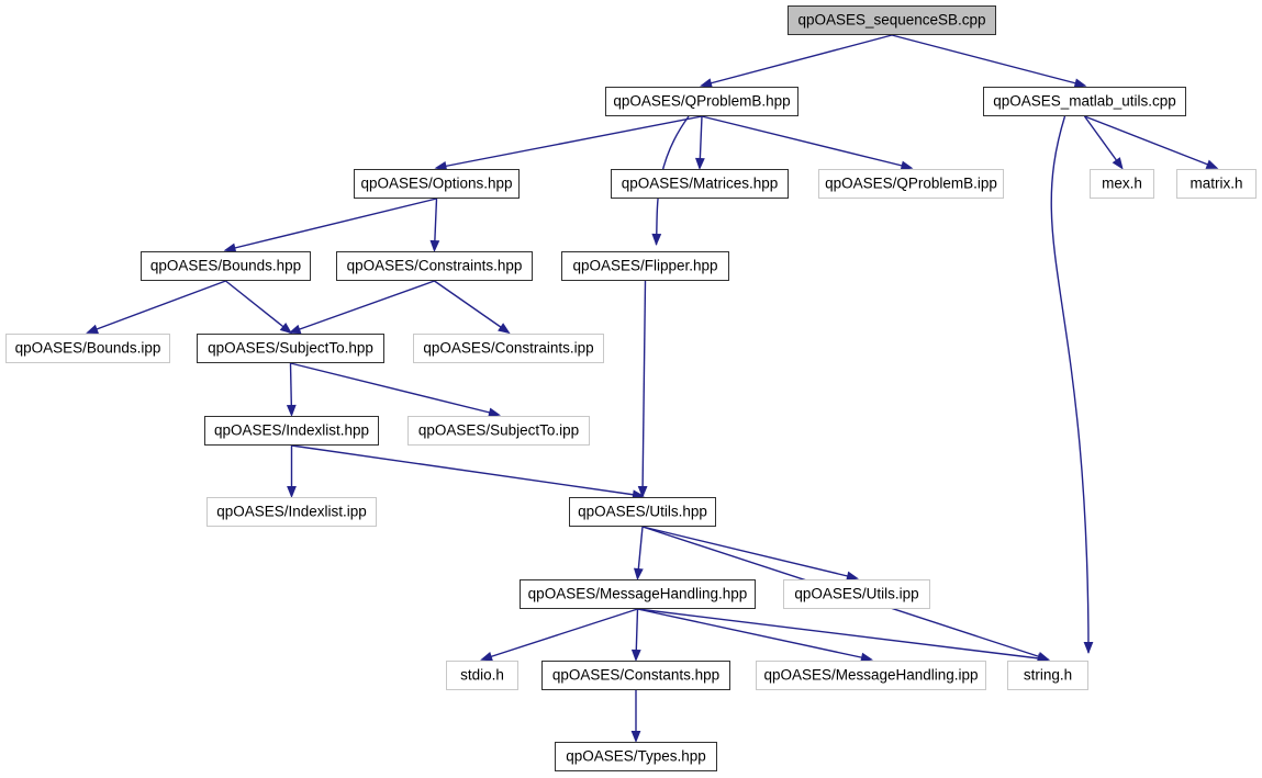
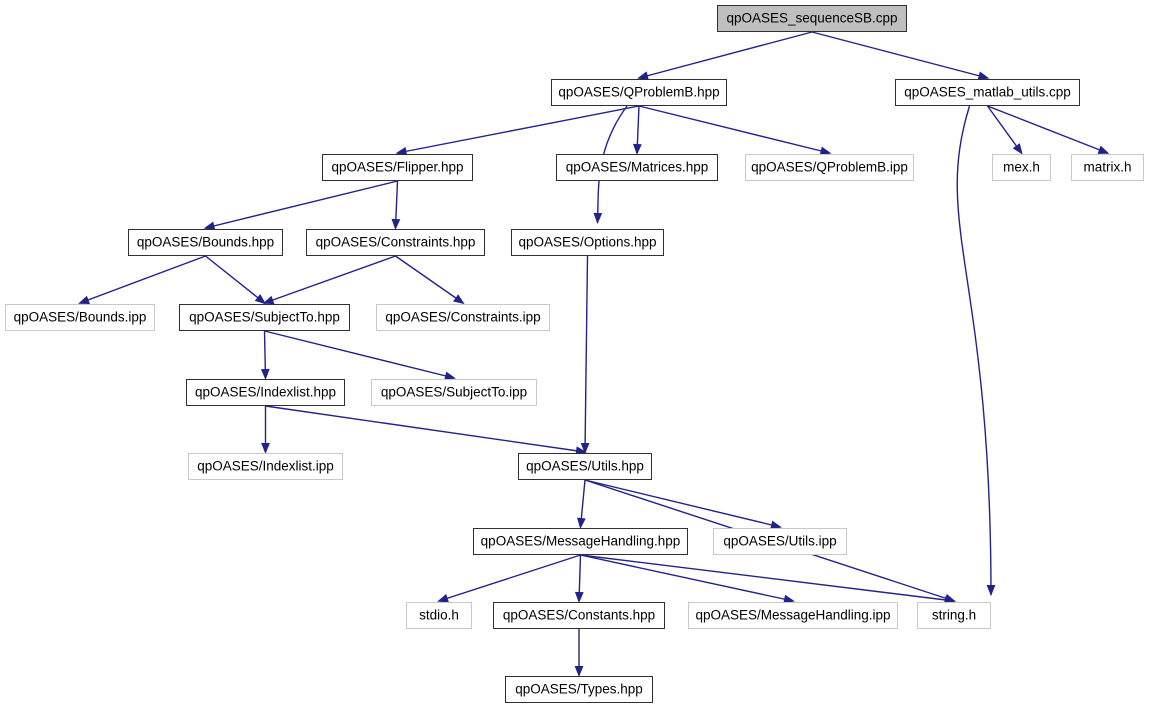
  qpOASES_sequenceSB.cpp
  qpOASES/QProblemB.hpp
  qpOASES_matlab_utils.cpp
- qpOASES/Options.hpp
+ qpOASES/Flipper.hpp
  qpOASES/Matrices.hpp
  qpOASES/QProblemB.ipp
  mex.h
  matrix.h
  qpOASES/Bounds.hpp
  qpOASES/Constraints.hpp
- qpOASES/Flipper.hpp
+ qpOASES/Options.hpp
  qpOASES/Bounds.ipp
  qpOASES/SubjectTo.hpp
  qpOASES/Constraints.ipp
  qpOASES/Indexlist.hpp
  qpOASES/SubjectTo.ipp
  qpOASES/Indexlist.ipp
  qpOASES/Utils.hpp
  qpOASES/MessageHandling.hpp
  qpOASES/Utils.ipp
  stdio.h
  qpOASES/Constants.hpp
  qpOASES/MessageHandling.ipp
  string.h
  qpOASES/Types.hpp
